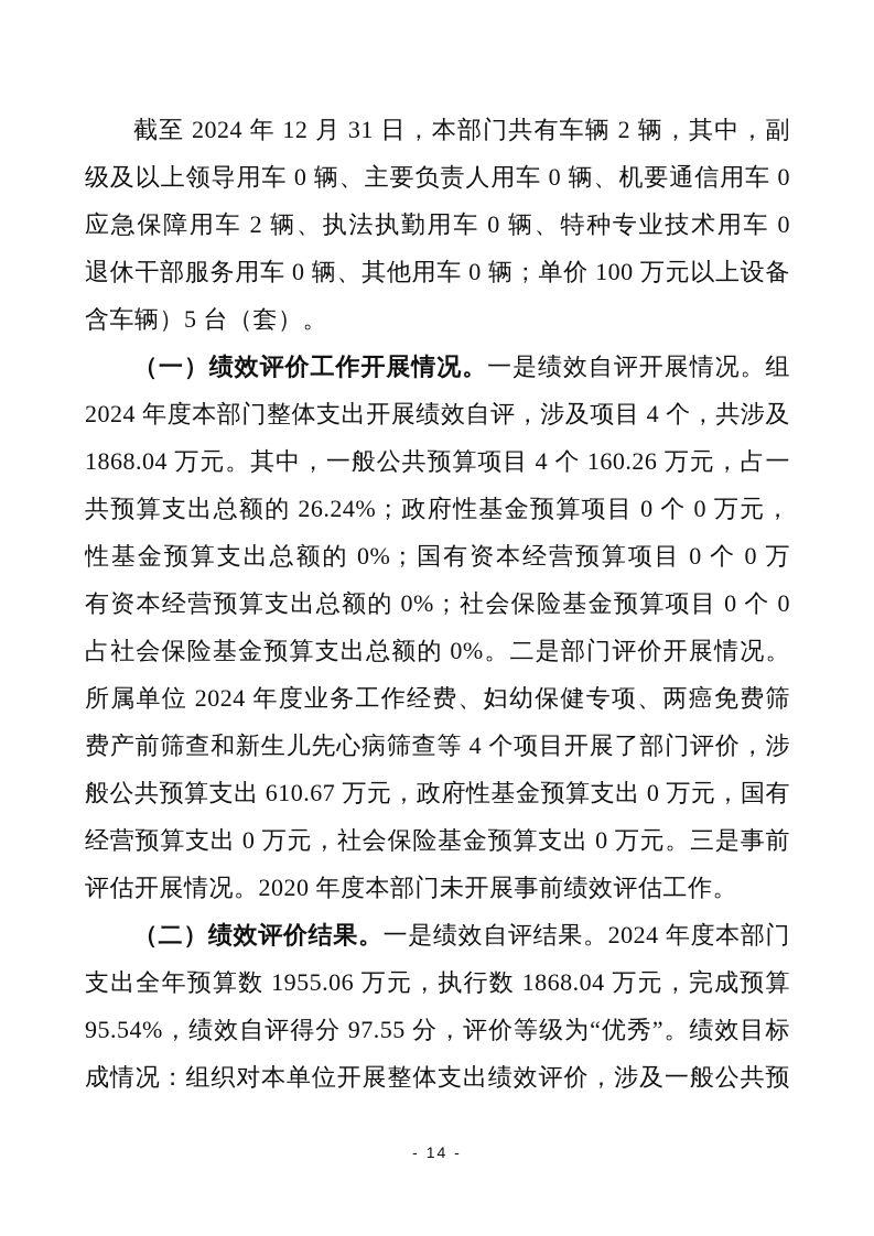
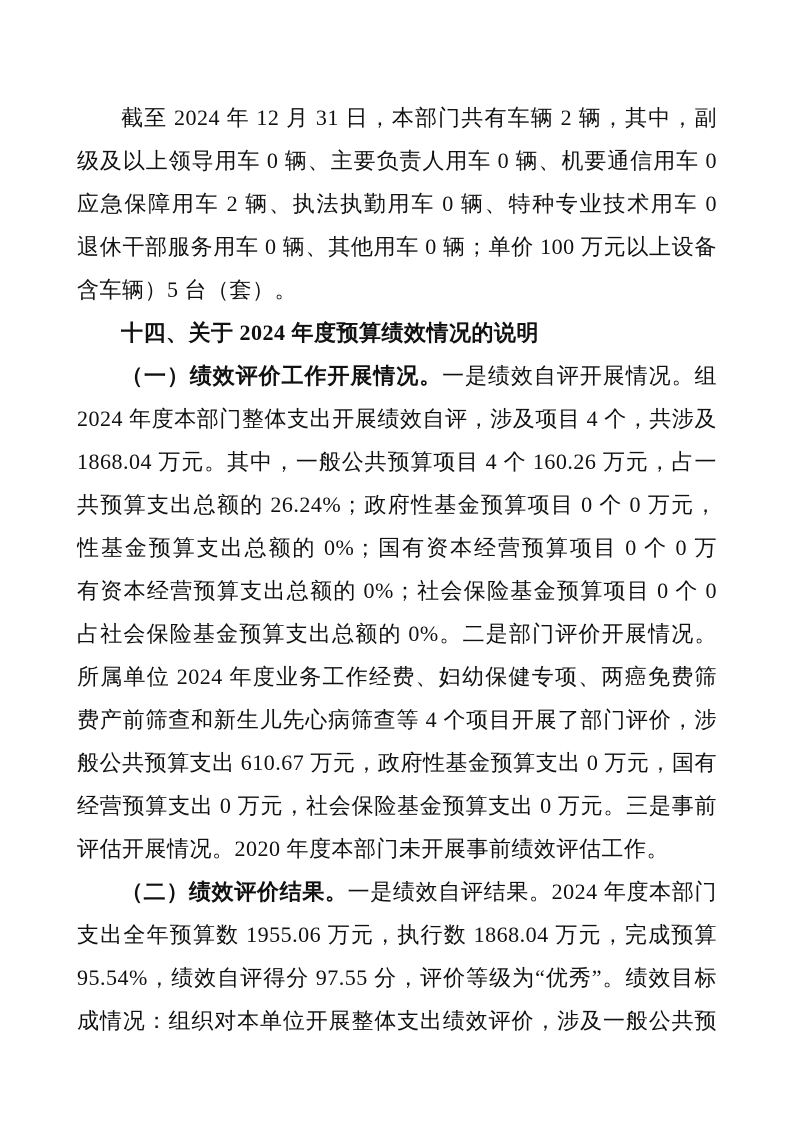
  截至 2024 年 12 月 31 日，本部门共有车辆 2 辆，其中，副
  级及以上领导用车 0 辆、主要负责人用车 0 辆、机要通信用车 0
  应急保障用车 2 辆、执法执勤用车 0 辆、特种专业技术用车 0
  退休干部服务用车 0 辆、其他用车 0 辆；单价 100 万元以上设备
  含车辆）5 台（套）。
+ 十四、关于 2024 年度预算绩效情况的说明
  （一）绩效评价工作开展情况。一是绩效自评开展情况。组
  2024 年度本部门整体支出开展绩效自评，涉及项目 4 个，共涉及
  1868.04 万元。其中，一般公共预算项目 4 个 160.26 万元，占一
  共预算支出总额的 26.24%；政府性基金预算项目 0 个 0 万元，
  性基金预算支出总额的 0%；国有资本经营预算项目 0 个 0 万
  有资本经营预算支出总额的 0%；社会保险基金预算项目 0 个 0
  占社会保险基金预算支出总额的 0%。二是部门评价开展情况。
  所属单位 2024 年度业务工作经费、妇幼保健专项、两癌免费筛
  费产前筛查和新生儿先心病筛查等 4 个项目开展了部门评价，涉
  般公共预算支出 610.67 万元，政府性基金预算支出 0 万元，国有
  经营预算支出 0 万元，社会保险基金预算支出 0 万元。三是事前
  评估开展情况。2020 年度本部门未开展事前绩效评估工作。
  （二）绩效评价结果。一是绩效自评结果。2024 年度本部门
  支出全年预算数 1955.06 万元，执行数 1868.04 万元，完成预算
  95.54%，绩效自评得分 97.55 分，评价等级为“优秀”。绩效目标
  成情况：组织对本单位开展整体支出绩效评价，涉及一般公共预
- - 14 -
